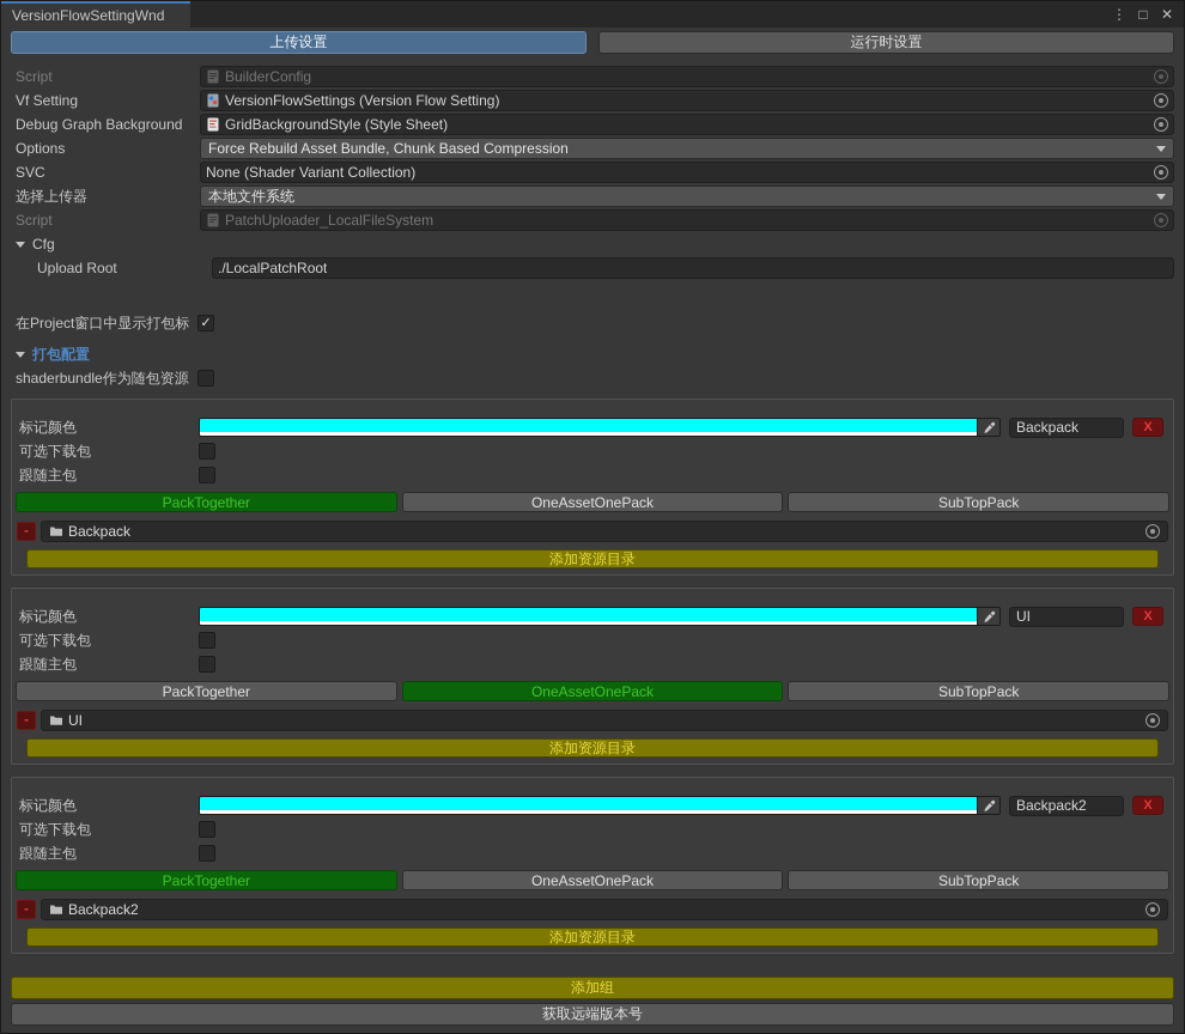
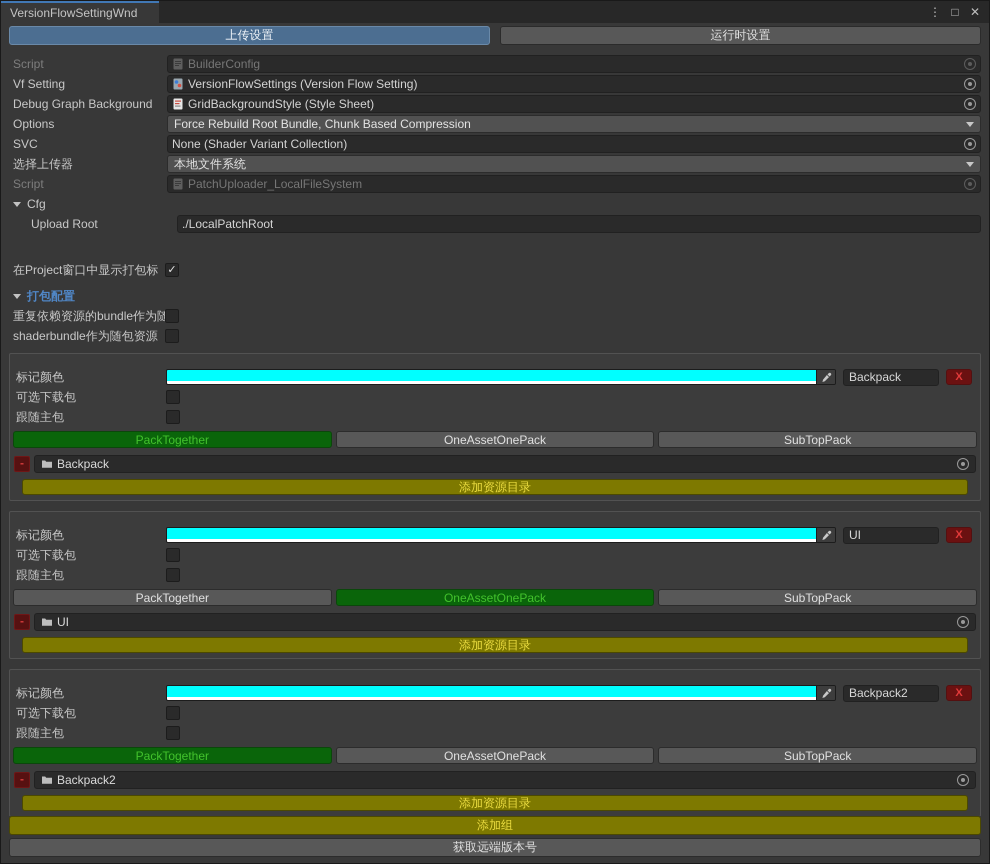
  VersionFlowSettingWnd
  ⋮
  □
  ✕
  上传设置
  运行时设置
  Script
  BuilderConfig
  Vf Setting
  VersionFlowSettings (Version Flow Setting)
  Debug Graph Background
  GridBackgroundStyle (Style Sheet)
  Options
- Force Rebuild Asset Bundle, Chunk Based Compression
+ Force Rebuild Root Bundle, Chunk Based Compression
  SVC
  None (Shader Variant Collection)
  选择上传器
  本地文件系统
  Script
  PatchUploader_LocalFileSystem
  Cfg
  Upload Root
  ./LocalPatchRoot
  在Project窗口中显示打包标
  ✓
  打包配置
+ 重复依赖资源的bundle作为随
  shaderbundle作为随包资源
  标记颜色
  Backpack
  X
  可选下载包
  跟随主包
  PackTogether
  OneAssetOnePack
  SubTopPack
  -
  Backpack
  添加资源目录
  标记颜色
  UI
  X
  可选下载包
  跟随主包
  PackTogether
  OneAssetOnePack
  SubTopPack
  -
  UI
  添加资源目录
  标记颜色
  Backpack2
  X
  可选下载包
  跟随主包
  PackTogether
  OneAssetOnePack
  SubTopPack
  -
  Backpack2
  添加资源目录
  添加组
  获取远端版本号
